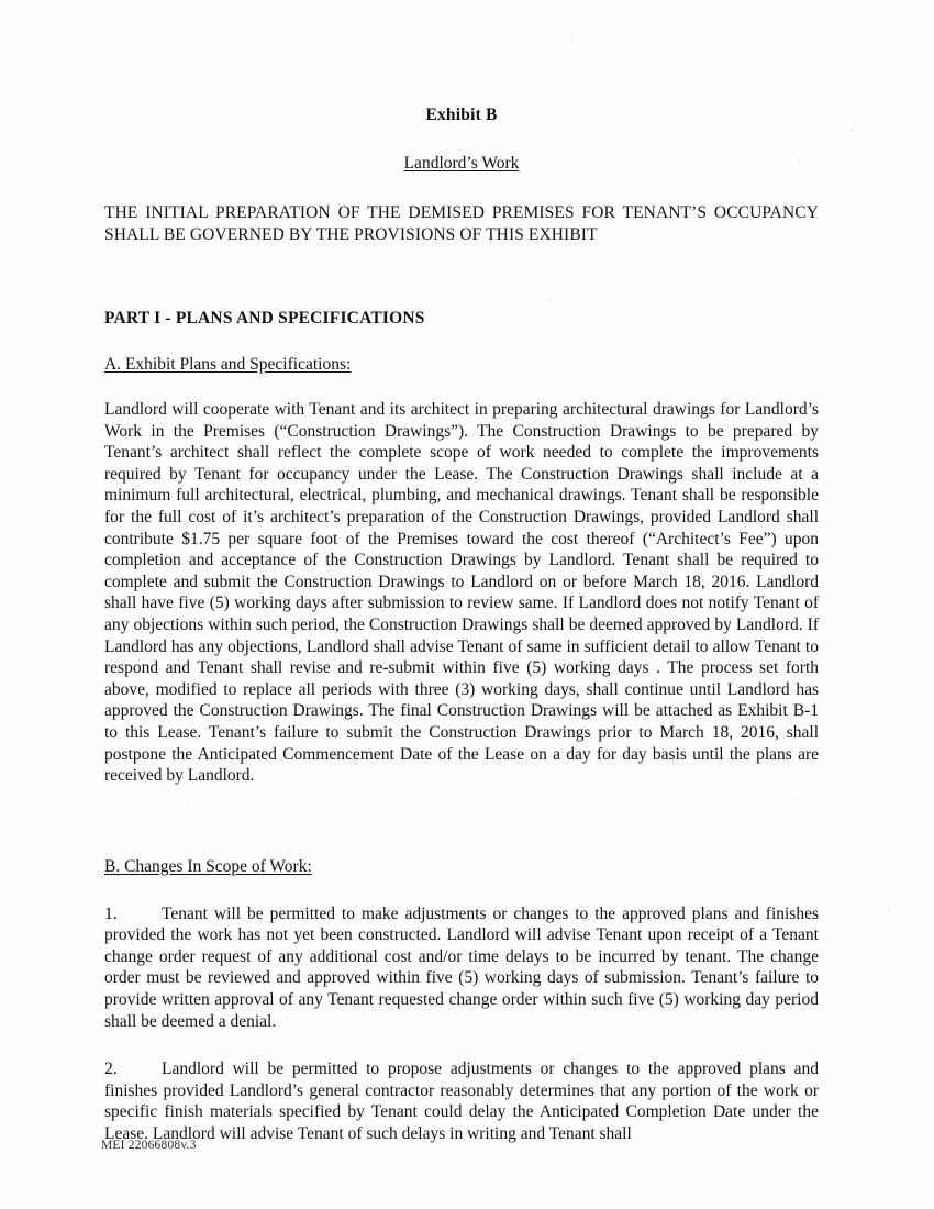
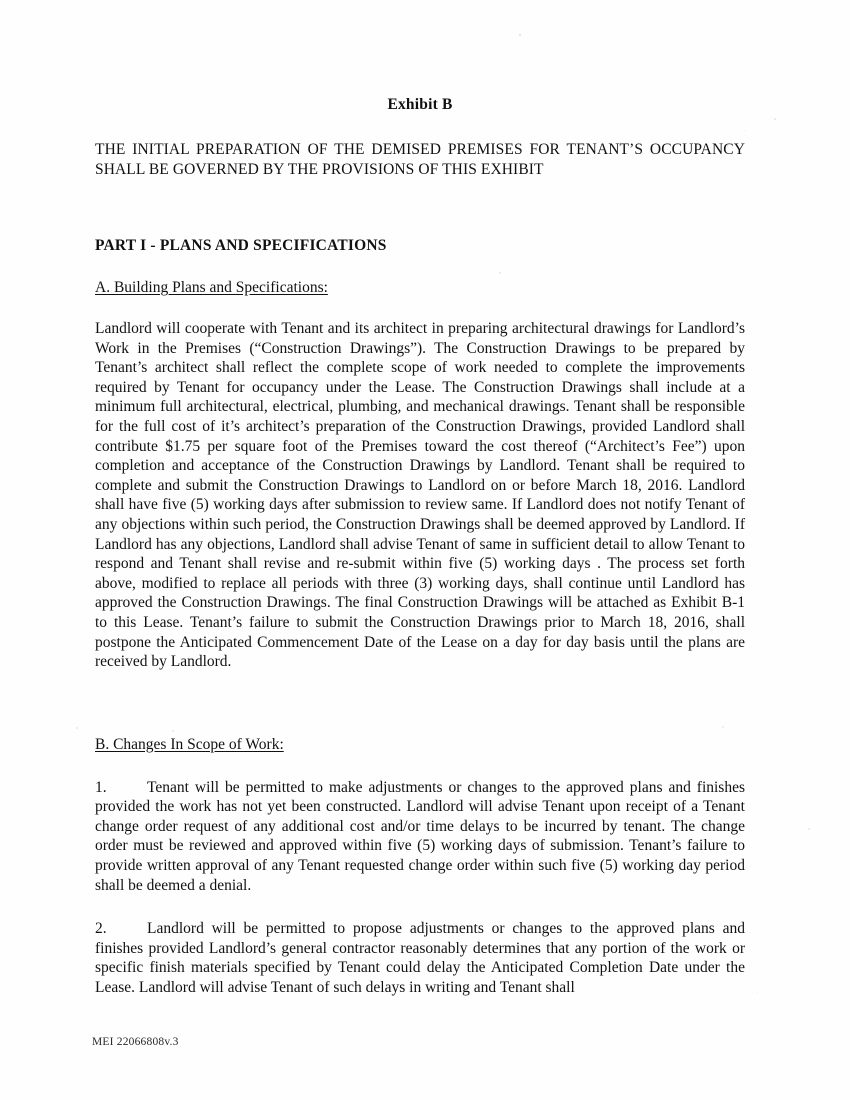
  Exhibit B
- Landlord’s Work
  THE INITIAL PREPARATION OF THE DEMISED PREMISES FOR TENANT’S OCCUPANCY SHALL BE GOVERNED BY THE PROVISIONS OF THIS EXHIBIT
  PART I - PLANS AND SPECIFICATIONS
- A. Exhibit Plans and Specifications:
+ A. Building Plans and Specifications:
  Landlord will cooperate with Tenant and its architect in preparing architectural drawings for Landlord’s Work in the Premises (“Construction Drawings”). The Construction Drawings to be prepared by Tenant’s architect shall reflect the complete scope of work needed to complete the improvements required by Tenant for occupancy under the Lease. The Construction Drawings shall include at a minimum full architectural, electrical, plumbing, and mechanical drawings. Tenant shall be responsible for the full cost of it’s architect’s preparation of the Construction Drawings, provided Landlord shall contribute $1.75 per square foot of the Premises toward the cost thereof (“Architect’s Fee”) upon completion and acceptance of the Construction Drawings by Landlord. Tenant shall be required to complete and submit the Construction Drawings to Landlord on or before March 18, 2016. Landlord shall have five (5) working days after submission to review same. If Landlord does not notify Tenant of any objections within such period, the Construction Drawings shall be deemed approved by Landlord. If Landlord has any objections, Landlord shall advise Tenant of same in sufficient detail to allow Tenant to respond and Tenant shall revise and re-submit within five (5) working days . The process set forth above, modified to replace all periods with three (3) working days, shall continue until Landlord has approved the Construction Drawings. The final Construction Drawings will be attached as Exhibit B-1 to this Lease. Tenant’s failure to submit the Construction Drawings prior to March 18, 2016, shall postpone the Anticipated Commencement Date of the Lease on a day for day basis until the plans are received by Landlord.
  B. Changes In Scope of Work:
  1. Tenant will be permitted to make adjustments or changes to the approved plans and finishes provided the work has not yet been constructed. Landlord will advise Tenant upon receipt of a Tenant change order request of any additional cost and/or time delays to be incurred by tenant. The change order must be reviewed and approved within five (5) working days of submission. Tenant’s failure to provide written approval of any Tenant requested change order within such five (5) working day period shall be deemed a denial.
  2. Landlord will be permitted to propose adjustments or changes to the approved plans and finishes provided Landlord’s general contractor reasonably determines that any portion of the work or specific finish materials specified by Tenant could delay the Anticipated Completion Date under the Lease. Landlord will advise Tenant of such delays in writing and Tenant shall
  MEI 22066808v.3
